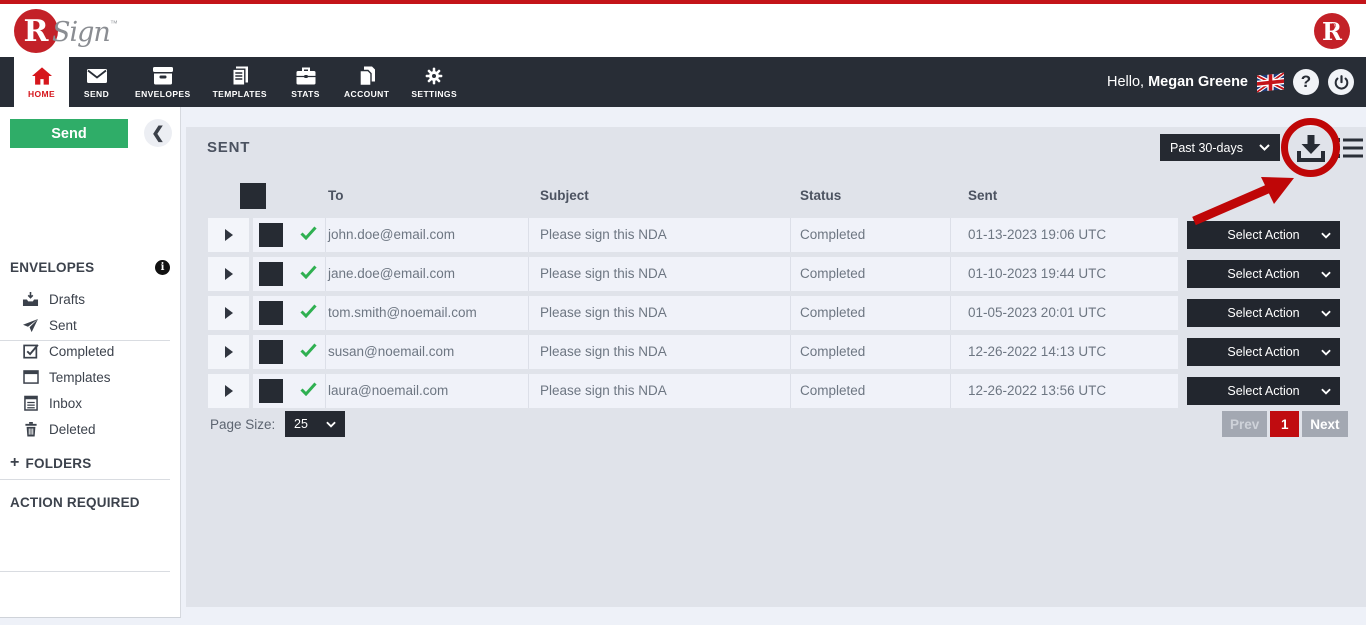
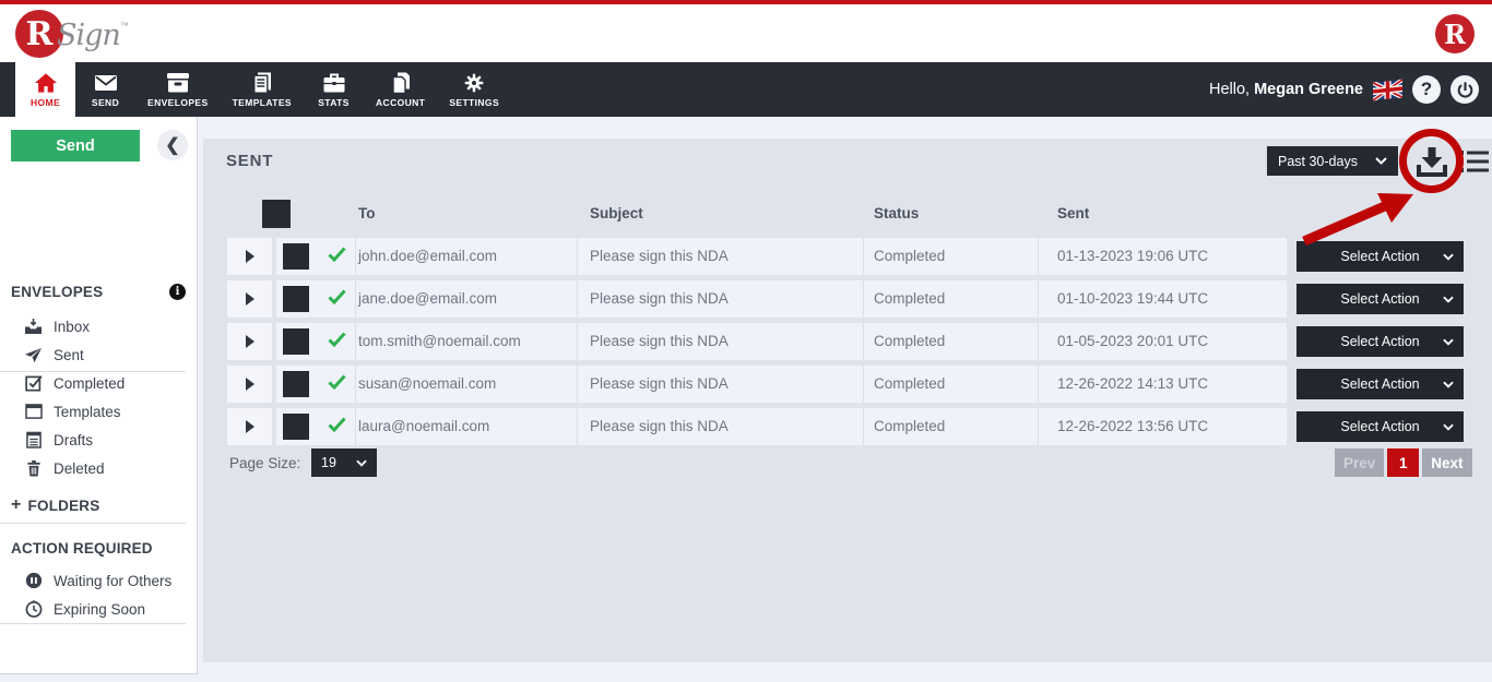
  R
  Sign
  ™
  R
  ®
  HOME
  SEND
  ENVELOPES
  TEMPLATES
  STATS
  ACCOUNT
  SETTINGS
  Hello, Megan Greene
  ?
  Send
  ❮
  ENVELOPES
  i
- Drafts
+ Inbox
  Sent
  Completed
  Templates
- Inbox
+ Drafts
  Deleted
  +
  FOLDERS
  ACTION REQUIRED
+ Waiting for Others
+ Expiring Soon
  SENT
  Past 30-days
  To
  Subject
  Status
  Sent
  john.doe@email.com
  Please sign this NDA
  Completed
  01-13-2023 19:06 UTC
  Select Action
  jane.doe@email.com
  Please sign this NDA
  Completed
  01-10-2023 19:44 UTC
  Select Action
  tom.smith@noemail.com
  Please sign this NDA
  Completed
  01-05-2023 20:01 UTC
  Select Action
  susan@noemail.com
  Please sign this NDA
  Completed
  12-26-2022 14:13 UTC
  Select Action
  laura@noemail.com
  Please sign this NDA
  Completed
  12-26-2022 13:56 UTC
  Select Action
  Page Size:
- 25
+ 19
  Prev
  1
  Next
